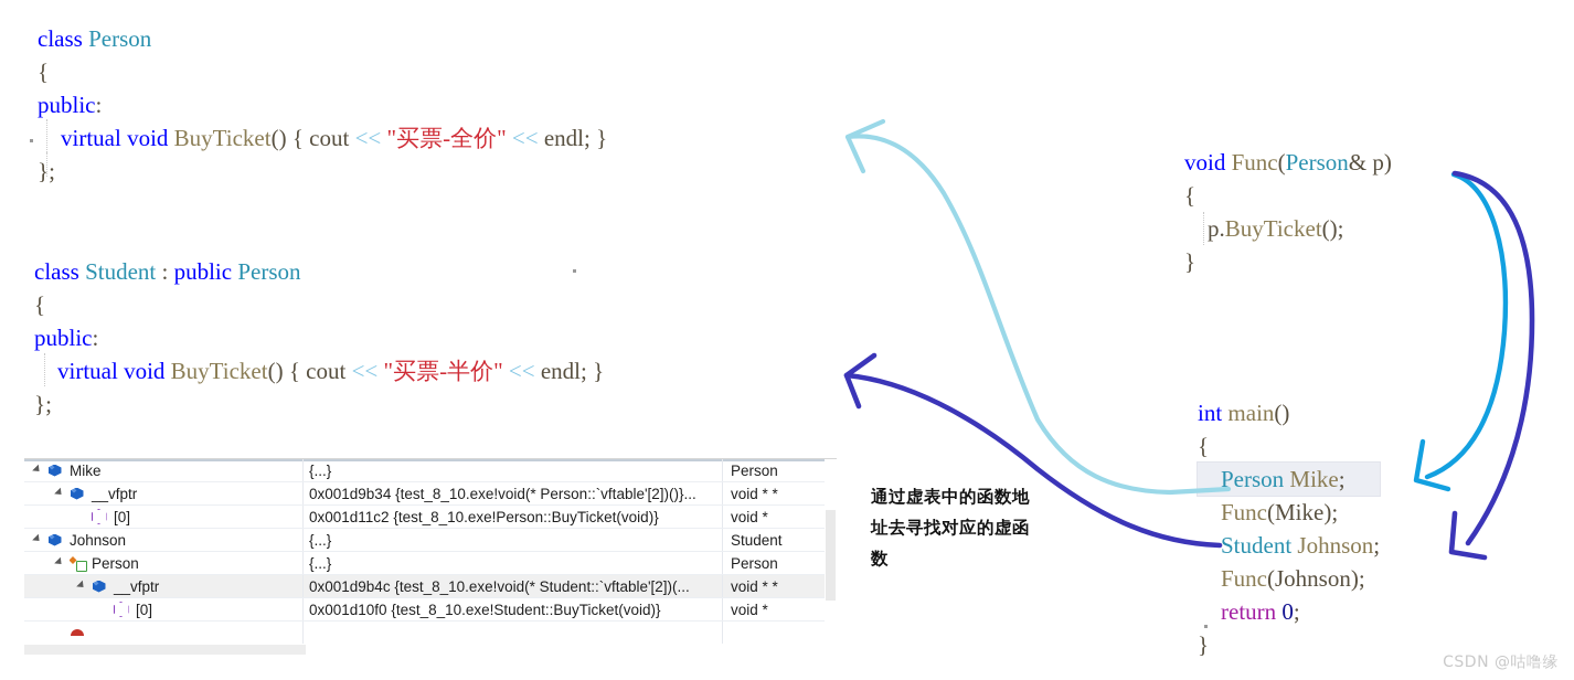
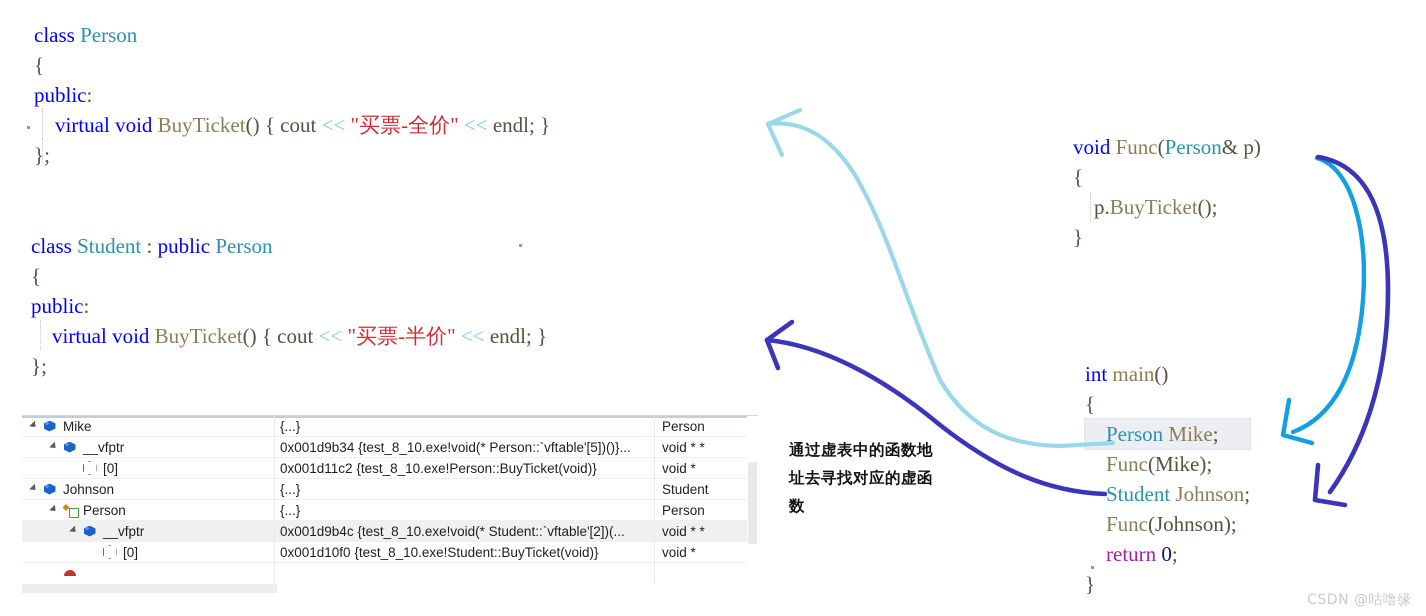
  class Person
  {
  public:
  virtual void BuyTicket() { cout << "买票-全价" << endl; }
  };
  class Student : public Person
  {
  public:
  virtual void BuyTicket() { cout << "买票-半价" << endl; }
  };
  void Func(Person& p)
  {
  p.BuyTicket();
  }
  int main()
  {
  Person Mike;
  Func(Mike);
  Student Johnson;
  Func(Johnson);
  return 0;
  }
  Mike
  {...}
  Person
  __vfptr
- 0x001d9b34 {test_8_10.exe!void(* Person::`vftable'[2])()}...
+ 0x001d9b34 {test_8_10.exe!void(* Person::`vftable'[5])()}...
  void * *
  [0]
  0x001d11c2 {test_8_10.exe!Person::BuyTicket(void)}
  void *
  Johnson
  {...}
  Student
  Person
  {...}
  Person
  __vfptr
  0x001d9b4c {test_8_10.exe!void(* Student::`vftable'[2])(...
  void * *
  [0]
  0x001d10f0 {test_8_10.exe!Student::BuyTicket(void)}
  void *
  通过虚表中的函数地
  址去寻找对应的虚函
  数
  CSDN @咕噜缘
